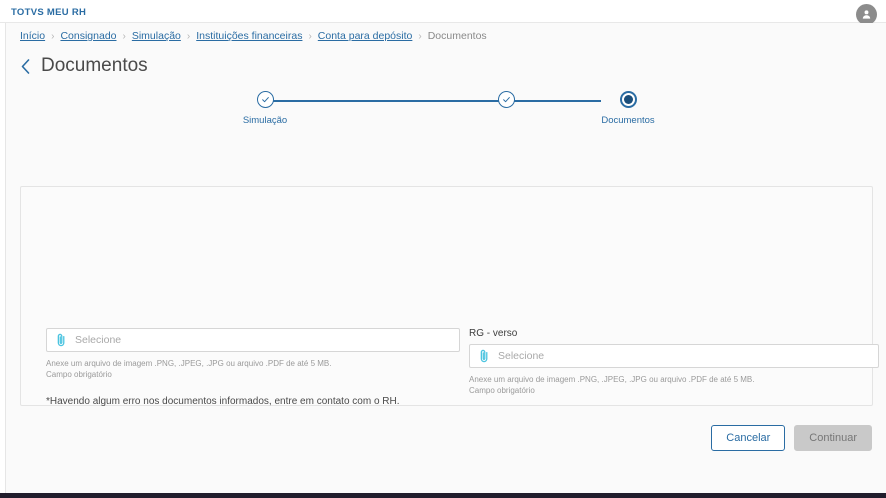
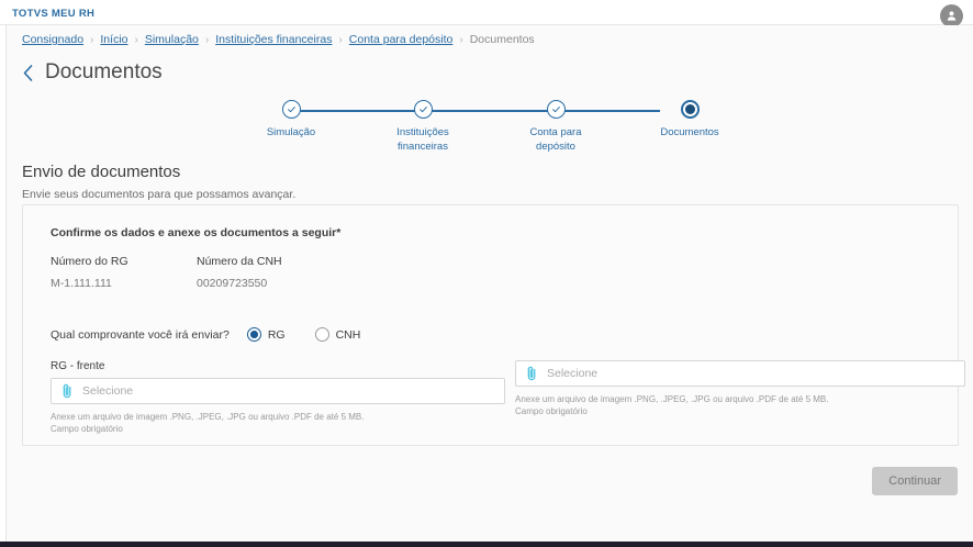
  TOTVS MEU RH
- Início
+ Consignado
  ›
- Consignado
+ Início
  ›
  Simulação
  ›
  Instituições financeiras
  ›
  Conta para depósito
  ›
  Documentos
  Documentos
  Simulação
+ Instituições
+ financeiras
+ Conta para
+ depósito
  Documentos
+ Envio de documentos
+ Envie seus documentos para que possamos avançar.
+ Confirme os dados e anexe os documentos a seguir*
+ Número do RG
+ M-1.111.111
+ Número da CNH
+ 00209723550
+ Qual comprovante você irá enviar?
+ RG
+ CNH
+ RG - frente
  Selecione
  Anexe um arquivo de imagem .PNG, .JPEG, .JPG ou arquivo .PDF de até 5 MB.
  Campo obrigatório
- RG - verso
  Selecione
  Anexe um arquivo de imagem .PNG, .JPEG, .JPG ou arquivo .PDF de até 5 MB.
  Campo obrigatório
- *Havendo algum erro nos documentos informados, entre em contato com o RH.
- Cancelar
  Continuar
